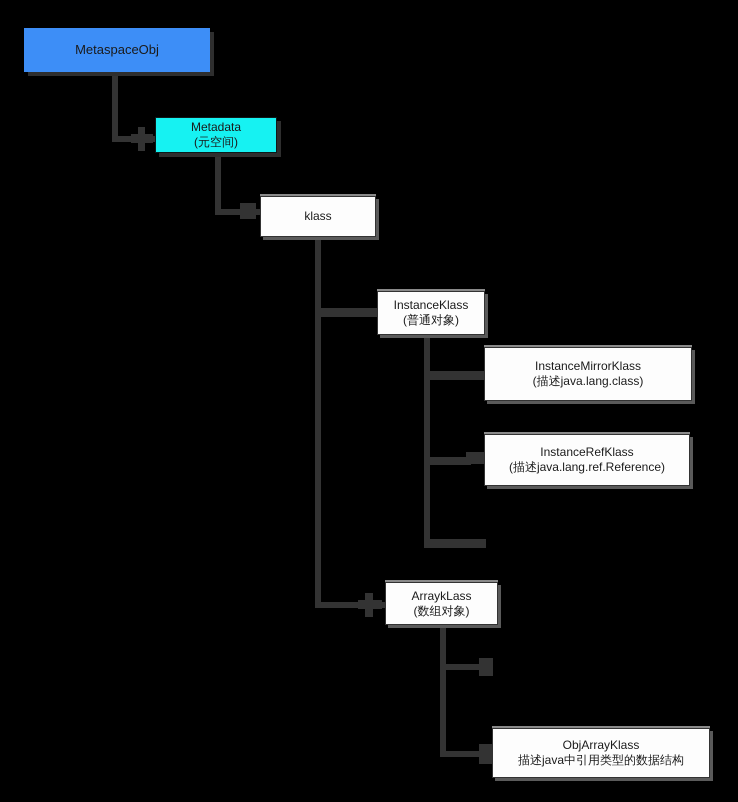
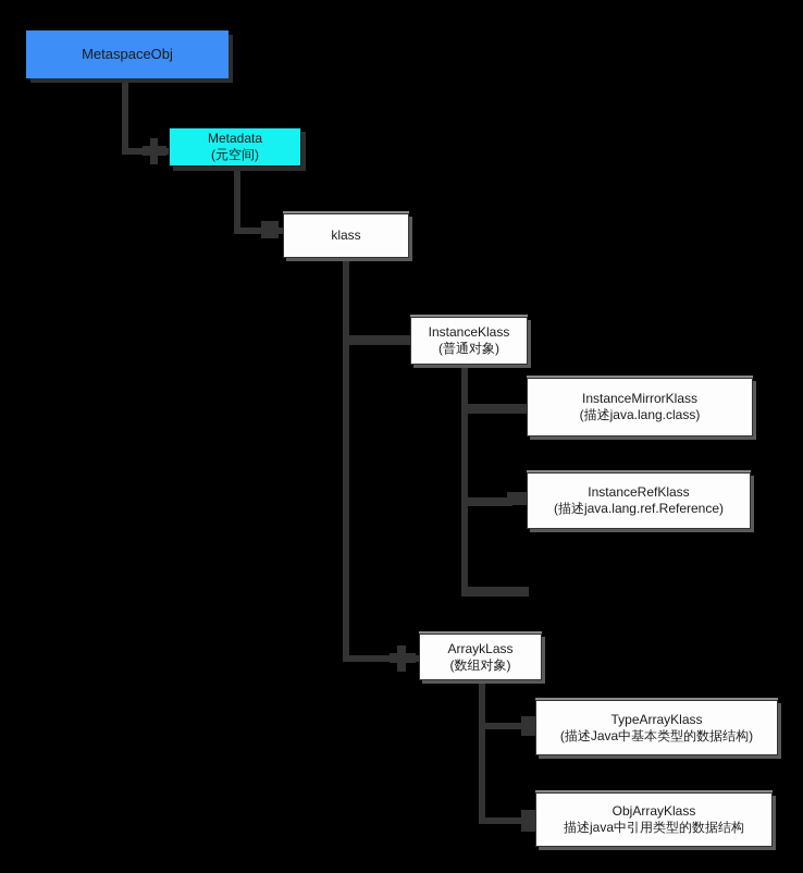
  MetaspaceObj
  Metadata
  (元空间)
  klass
  InstanceKlass
  (普通对象)
  InstanceMirrorKlass
  (描述java.lang.class)
  InstanceRefKlass
  (描述java.lang.ref.Reference)
  ArraykLass
  (数组对象)
+ TypeArrayKlass
+ (描述Java中基本类型的数据结构)
  ObjArrayKlass
  描述java中引用类型的数据结构
